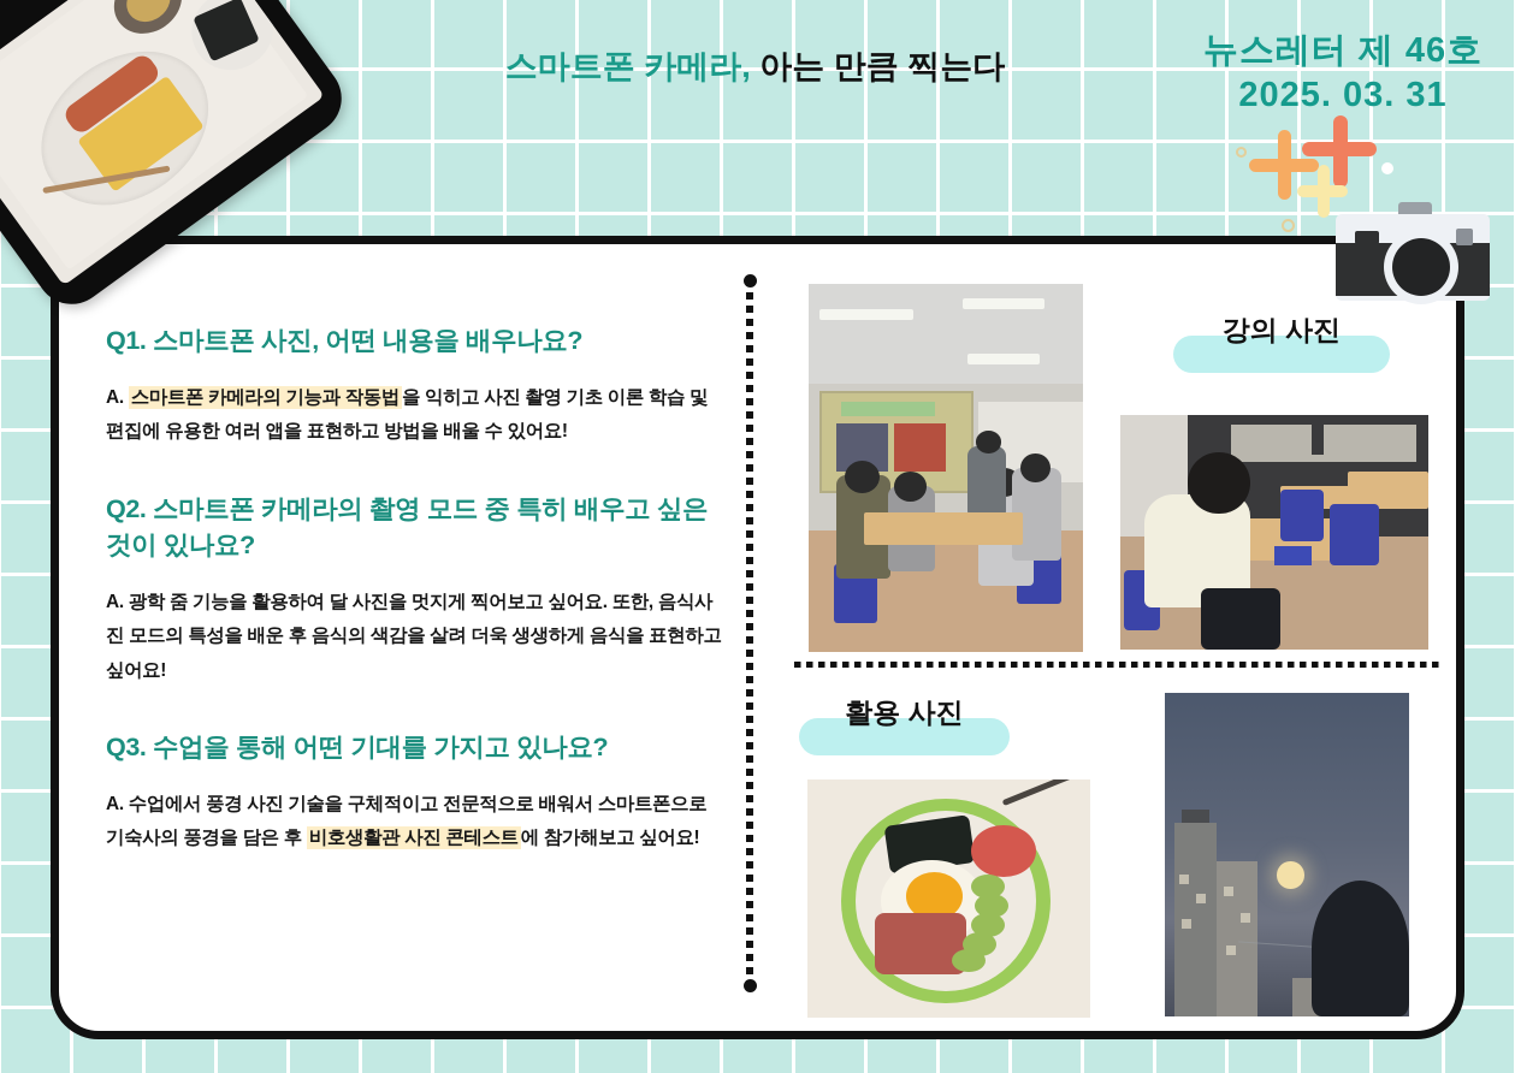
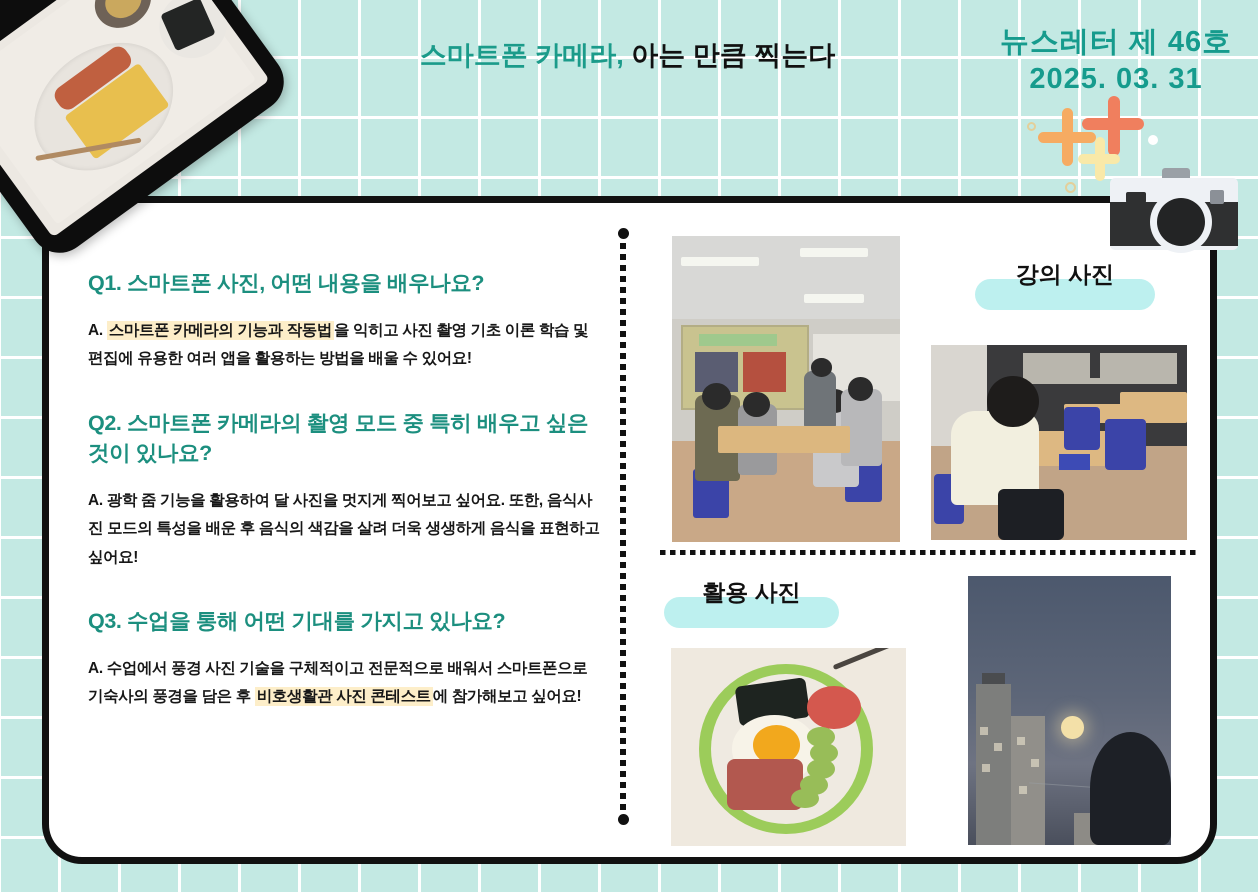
  스마트폰 카메라, 아는 만큼 찍는다
  뉴스레터 제 46호
  2025. 03. 31
  Q1. 스마트폰 사진, 어떤 내용을 배우나요?
- A. 스마트폰 카메라의 기능과 작동법을 익히고 사진 촬영 기초 이론 학습 및 편집에 유용한 여러 앱을 표현하고 방법을 배울 수 있어요!
+ A. 스마트폰 카메라의 기능과 작동법을 익히고 사진 촬영 기초 이론 학습 및 편집에 유용한 여러 앱을 활용하는 방법을 배울 수 있어요!
  Q2. 스마트폰 카메라의 촬영 모드 중 특히 배우고 싶은 것이 있나요?
  A. 광학 줌 기능을 활용하여 달 사진을 멋지게 찍어보고 싶어요. 또한, 음식사진 모드의 특성을 배운 후 음식의 색감을 살려 더욱 생생하게 음식을 표현하고 싶어요!
  Q3. 수업을 통해 어떤 기대를 가지고 있나요?
  A. 수업에서 풍경 사진 기술을 구체적이고 전문적으로 배워서 스마트폰으로 기숙사의 풍경을 담은 후 비호생활관 사진 콘테스트에 참가해보고 싶어요!
  강의 사진
  활용 사진
